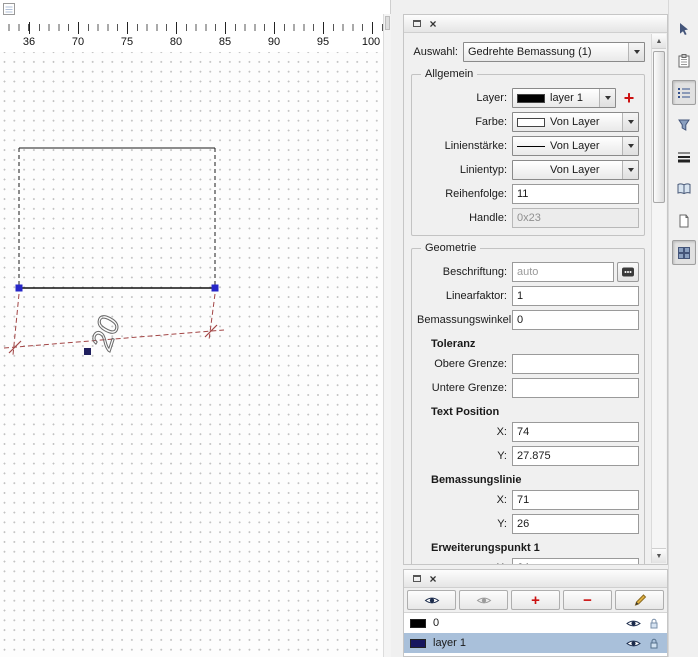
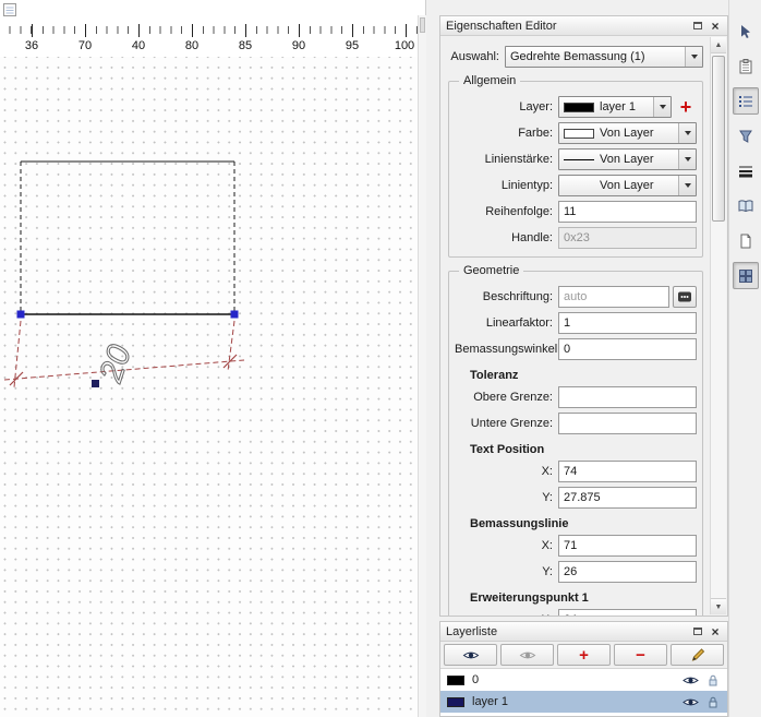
  36
  70
- 75
+ 40
  80
  85
  90
  95
  100
+ Eigenschaften Editor
  ×
  Auswahl:
  Gedrehte Bemassung (1)
  Allgemein
  Layer:
  layer 1
  +
  Farbe:
  Von Layer
  Linienstärke:
  Von Layer
  Linientyp:
  Von Layer
  Reihenfolge:
  11
  Handle:
  0x23
  Geometrie
  Beschriftung:
  auto
  Linearfaktor:
  1
  Bemassungswinkel
  0
  Toleranz
  Obere Grenze:
  Untere Grenze:
  Text Position
  X:
  74
  Y:
  27.875
  Bemassungslinie
  X:
  71
  Y:
  26
  Erweiterungspunkt 1
+ Layerliste
  ×
  +
  −
  0
  layer 1
